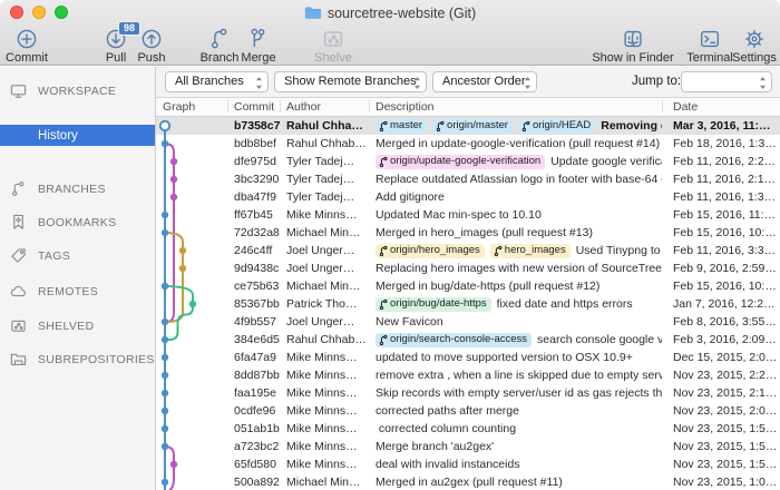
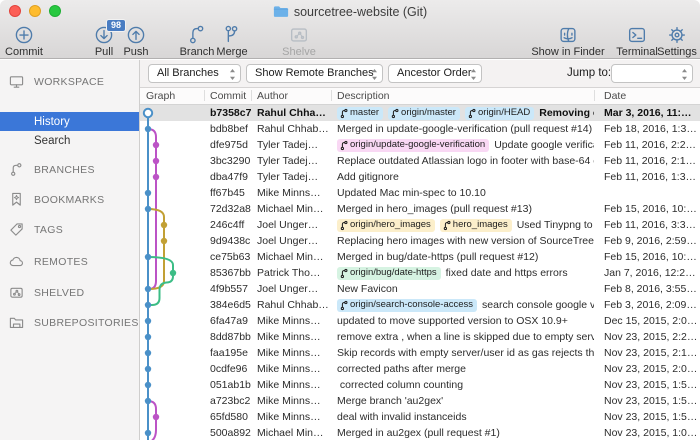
  sourcetree-website (Git)
  Commit
  98
  Pull
  Push
  Branch
  Merge
  Shelve
  Show in Finder
  Terminal
  Settings
  WORKSPACE
  History
+ Search
  BRANCHES
  BOOKMARKS
  TAGS
  REMOTES
  SHELVED
  SUBREPOSITORIES
  Jump to:
  All Branches
  Show Remote Branches
  Ancestor Order
  Graph
  Commit
  Author
  Description
  Date
  b7358c7
  Rahul Chha…
  master
  origin/master
  origin/HEAD
  Removing
  Mar 3, 2016, 11:…
  bdb8bef
  Rahul Chhab…
  Merged in update-google-verification (pull request #14)
  Feb 18, 2016, 1:3…
  dfe975d
  Tyler Tadej…
  origin/update-google-verification
  Update google verific
  Feb 11, 2016, 2:2…
  3bc3290
  Tyler Tadej…
  Replace outdated Atlassian logo in footer with base-64
  Feb 11, 2016, 2:1…
  dba47f9
  Tyler Tadej…
  Add gitignore
  Feb 11, 2016, 1:3…
  ff67b45
  Mike Minns…
  Updated Mac min-spec to 10.10
- Feb 15, 2016, 11:…
  72d32a8
  Michael Min…
  Merged in hero_images (pull request #13)
  Feb 15, 2016, 10:…
  246c4ff
  Joel Unger…
  origin/hero_images
  hero_images
  Used Tinypng to
  Feb 11, 2016, 3:3…
  9d9438c
  Joel Unger…
  Replacing hero images with new version of SourceTree
  Feb 9, 2016, 2:59…
  ce75b63
  Michael Min…
  Merged in bug/date-https (pull request #12)
  Feb 15, 2016, 10:…
  85367bb
  Patrick Tho…
  origin/bug/date-https
  fixed date and https errors
  Jan 7, 2016, 12:2…
  4f9b557
  Joel Unger…
  New Favicon
  Feb 8, 2016, 3:55…
  384e6d5
  Rahul Chhab…
  origin/search-console-access
  search console google v
  Feb 3, 2016, 2:09…
  6fa47a9
  Mike Minns…
  updated to move supported version to OSX 10.9+
  Dec 15, 2015, 2:0…
  8dd87bb
  Mike Minns…
  remove extra , when a line is skipped due to empty serv
  Nov 23, 2015, 2:2…
  faa195e
  Mike Minns…
  Skip records with empty server/user id as gas rejects th
  Nov 23, 2015, 2:1…
  0cdfe96
  Mike Minns…
  corrected paths after merge
  Nov 23, 2015, 2:0…
  051ab1b
  Mike Minns…
  corrected column counting
  Nov 23, 2015, 1:5…
  a723bc2
  Mike Minns…
  Merge branch 'au2gex'
  Nov 23, 2015, 1:5…
  65fd580
  Mike Minns…
  deal with invalid instanceids
  Nov 23, 2015, 1:5…
  500a892
  Michael Min…
- Merged in au2gex (pull request #11)
+ Merged in au2gex (pull request #1)
  Nov 23, 2015, 1:0…
